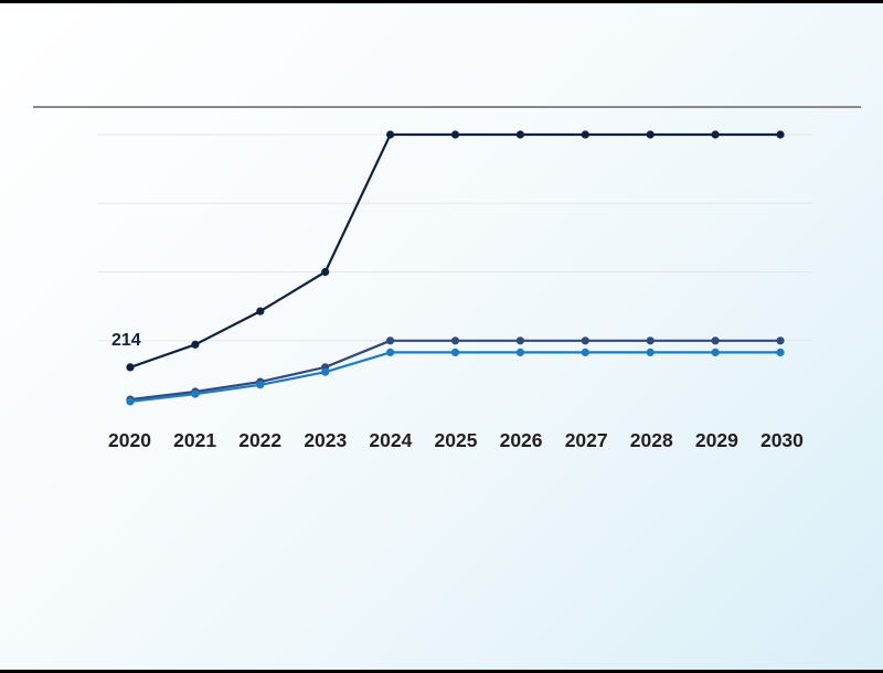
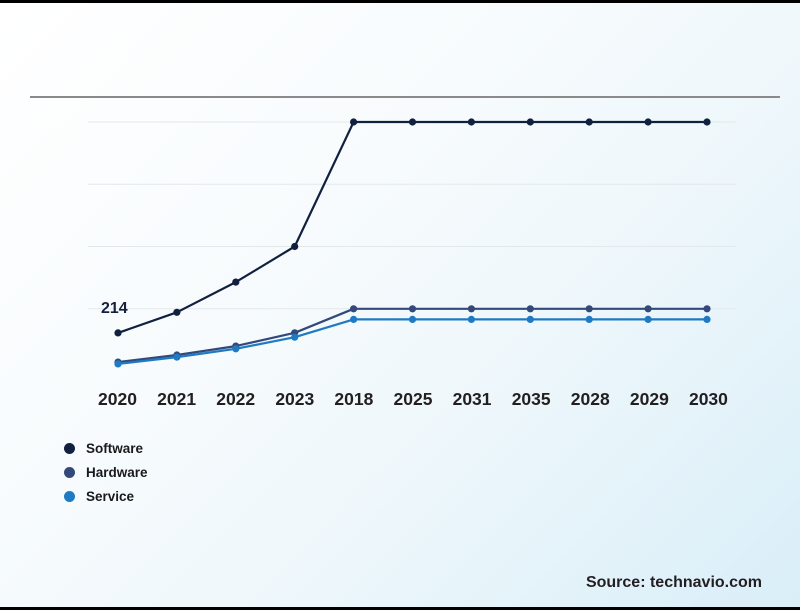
  214
  2020
  2021
  2022
  2023
- 2024
+ 2018
  2025
- 2026
+ 2031
- 2027
+ 2035
  2028
  2029
  2030
+ Software
+ Hardware
+ Service
+ Source: technavio.com
